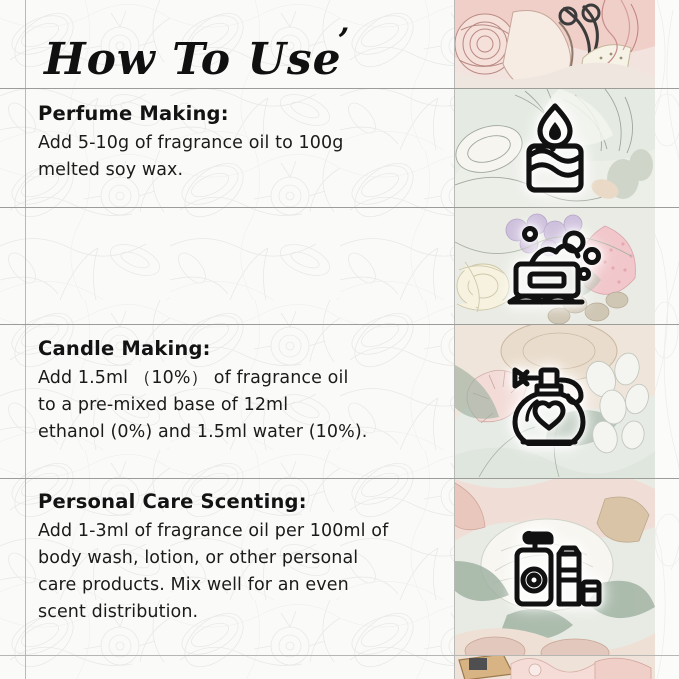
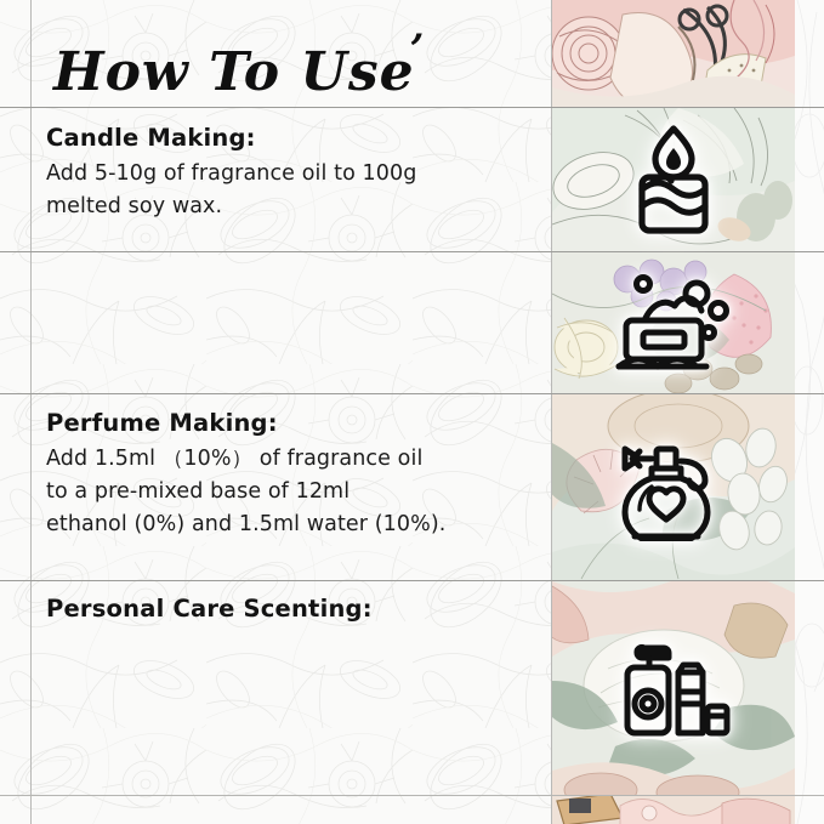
  How To Use’
- Perfume Making:
+ Candle Making:
  Add 5-10g of fragrance oil to 100g
  melted soy wax.
- Candle Making:
+ Perfume Making:
  Add 1.5ml （10%） of fragrance oil
  to a pre-mixed base of 12ml
  ethanol (0%) and 1.5ml water (10%).
  Personal Care Scenting:
- Add 1-3ml of fragrance oil per 100ml of
- body wash, lotion, or other personal
- care products. Mix well for an even
- scent distribution.
